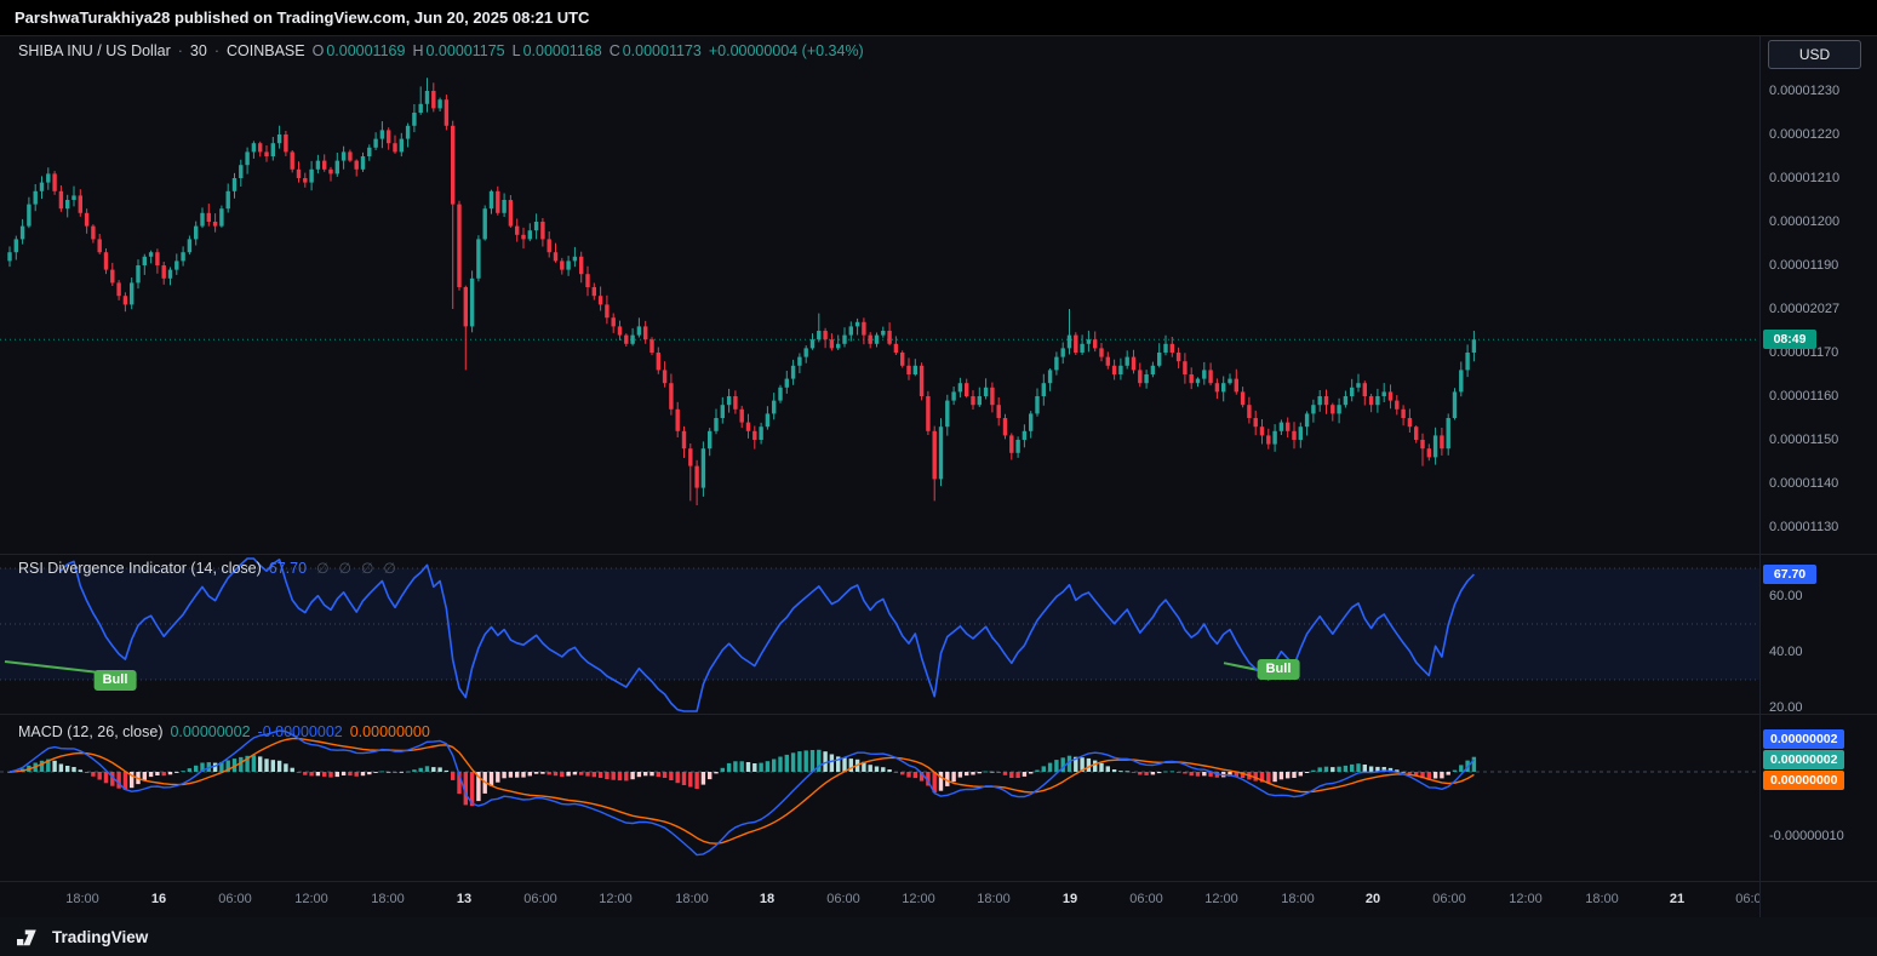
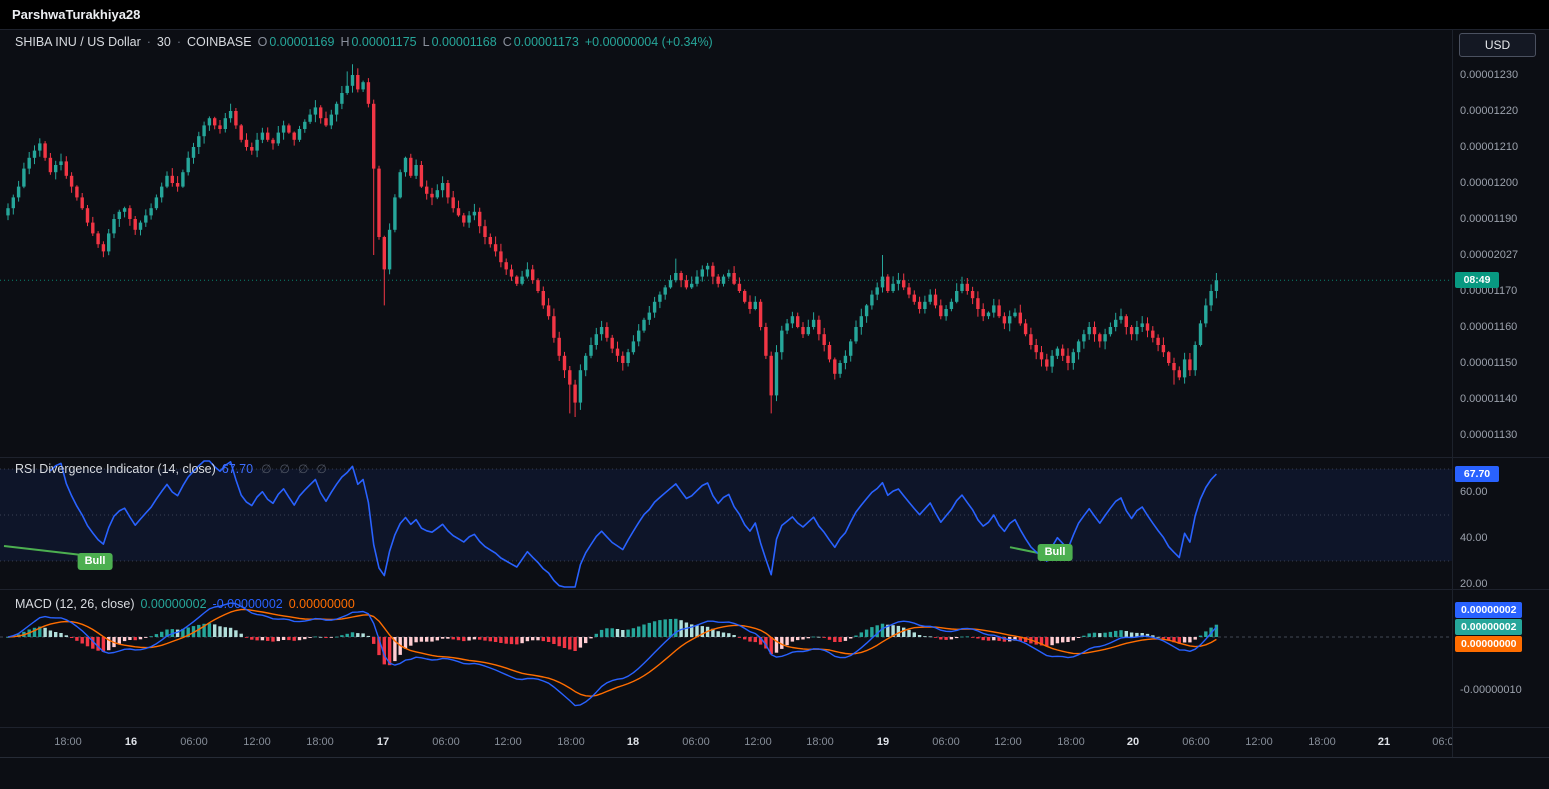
  ParshwaTurakhiya28
- published on TradingView.com, Jun 20, 2025 08:21 UTC
  SHIBA INU / US Dollar
  ·
  30
  ·
  COINBASE
  O
  0.00001169
  H
  0.00001175
  L
  0.00001168
  C
  0.00001173
  +0.00000004 (+0.34%)
  RSI Divergence Indicator (14, close)
  67.70
  ∅
  ∅
  ∅
  ∅
  MACD (12, 26, close)
  0.00000002
  -0.00000002
  0.00000000
  USD
  0.00001230
  0.00001220
  0.00001210
  0.00001200
  0.00001190
  0.00002027
  0.00001170
  0.00001160
  0.00001150
  0.00001140
  0.00001130
  08:49
  60.00
  40.00
  20.00
  67.70
  0.00000002
  0.00000002
  0.00000000
  -0.00000010
  18:00
  16
  06:00
  12:00
  18:00
- 13
+ 17
  06:00
  12:00
  18:00
  18
  06:00
  12:00
  18:00
  19
  06:00
  12:00
  18:00
  20
  06:00
  12:00
  18:00
  21
  06:0
- TradingView
  Bull
  Bull
